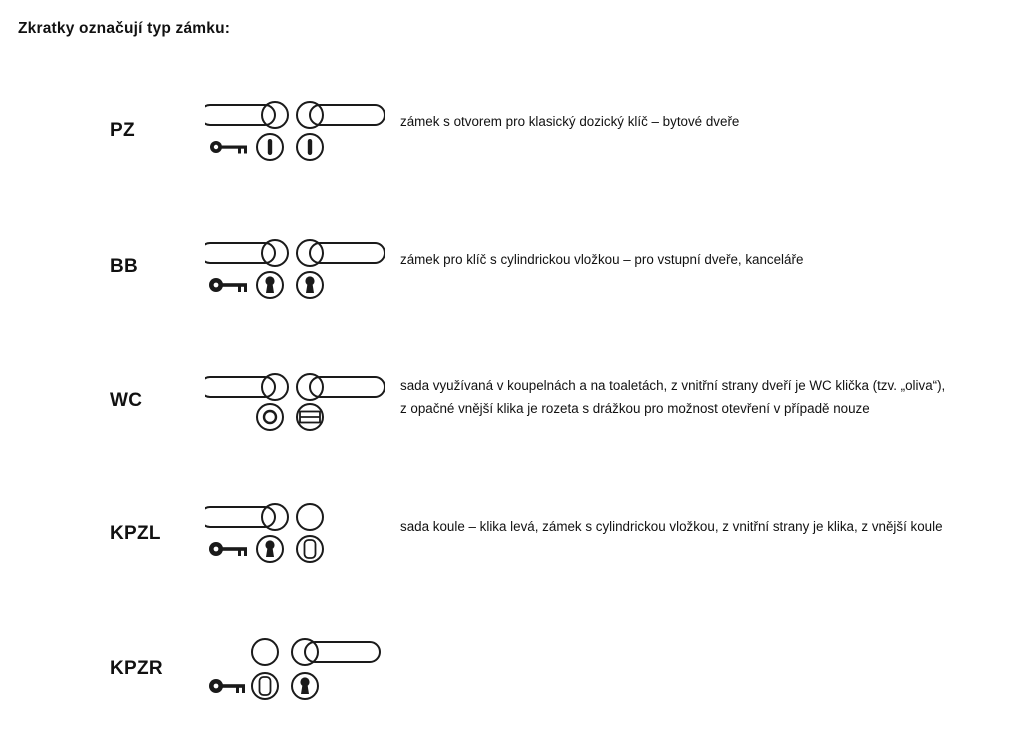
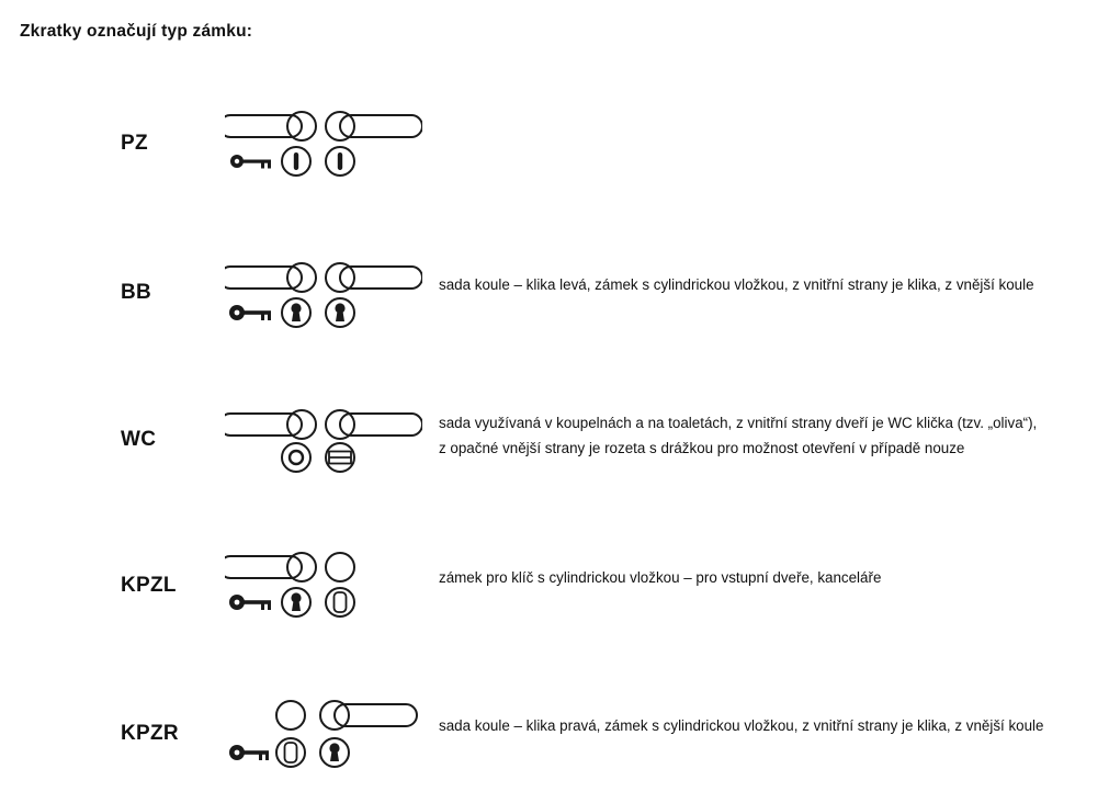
  Zkratky označují typ zámku:
  PZ
- zámek s otvorem pro klasický dozický klíč – bytové dveře
  BB
- zámek pro klíč s cylindrickou vložkou – pro vstupní dveře, kanceláře
+ sada koule – klika levá, zámek s cylindrickou vložkou, z vnitřní strany je klika, z vnější koule
  WC
  sada využívaná v koupelnách a na toaletách, z vnitřní strany dveří je WC klička (tzv. „oliva“),
- z opačné vnější klika je rozeta s drážkou pro možnost otevření v případě nouze
+ z opačné vnější strany je rozeta s drážkou pro možnost otevření v případě nouze
  KPZL
- sada koule – klika levá, zámek s cylindrickou vložkou, z vnitřní strany je klika, z vnější koule
+ zámek pro klíč s cylindrickou vložkou – pro vstupní dveře, kanceláře
  KPZR
+ sada koule – klika pravá, zámek s cylindrickou vložkou, z vnitřní strany je klika, z vnější koule
